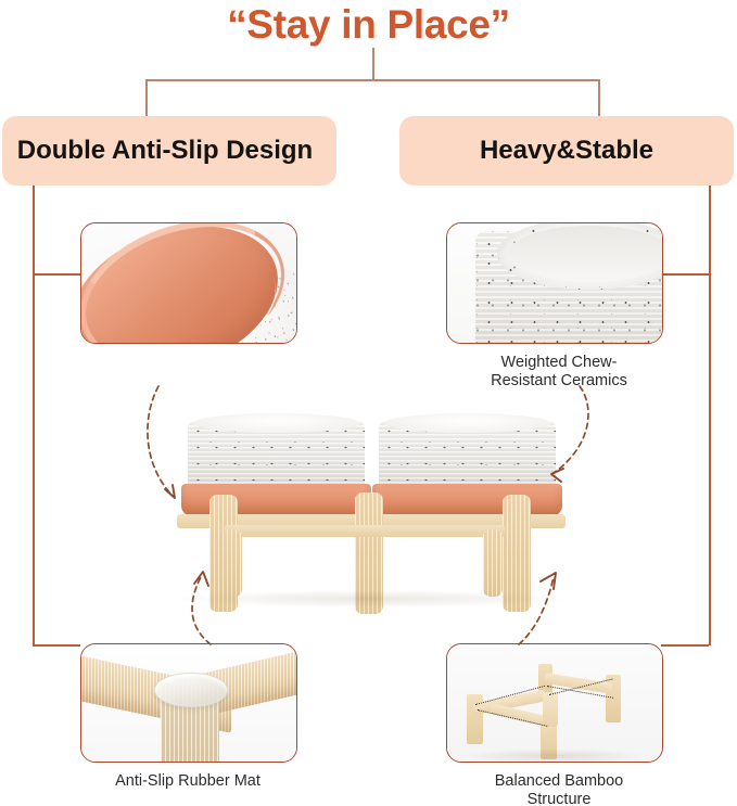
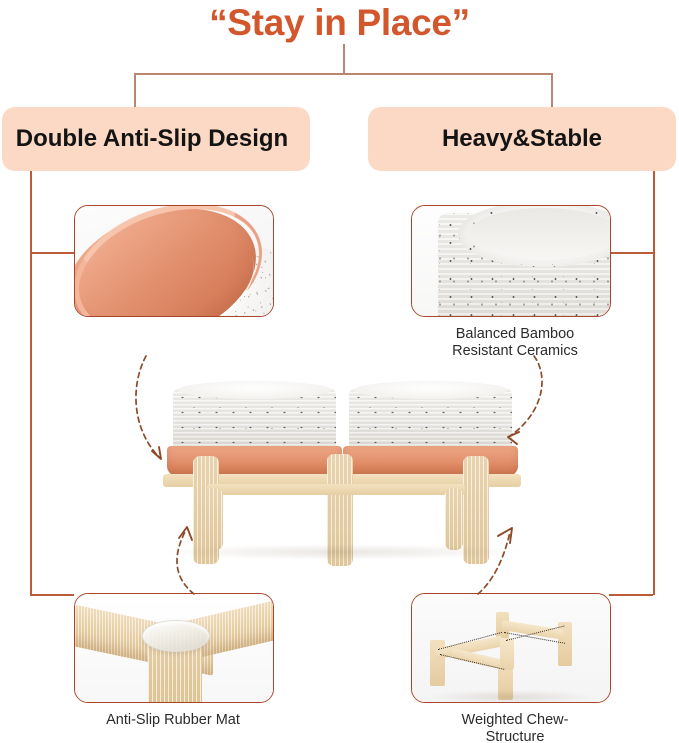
  “Stay in Place”
  Double Anti-Slip Design
  Heavy&Stable
- Weighted Chew-
+ Balanced Bamboo
  Resistant Ceramics
  Anti-Slip Rubber Mat
- Balanced Bamboo
+ Weighted Chew-
  Structure
